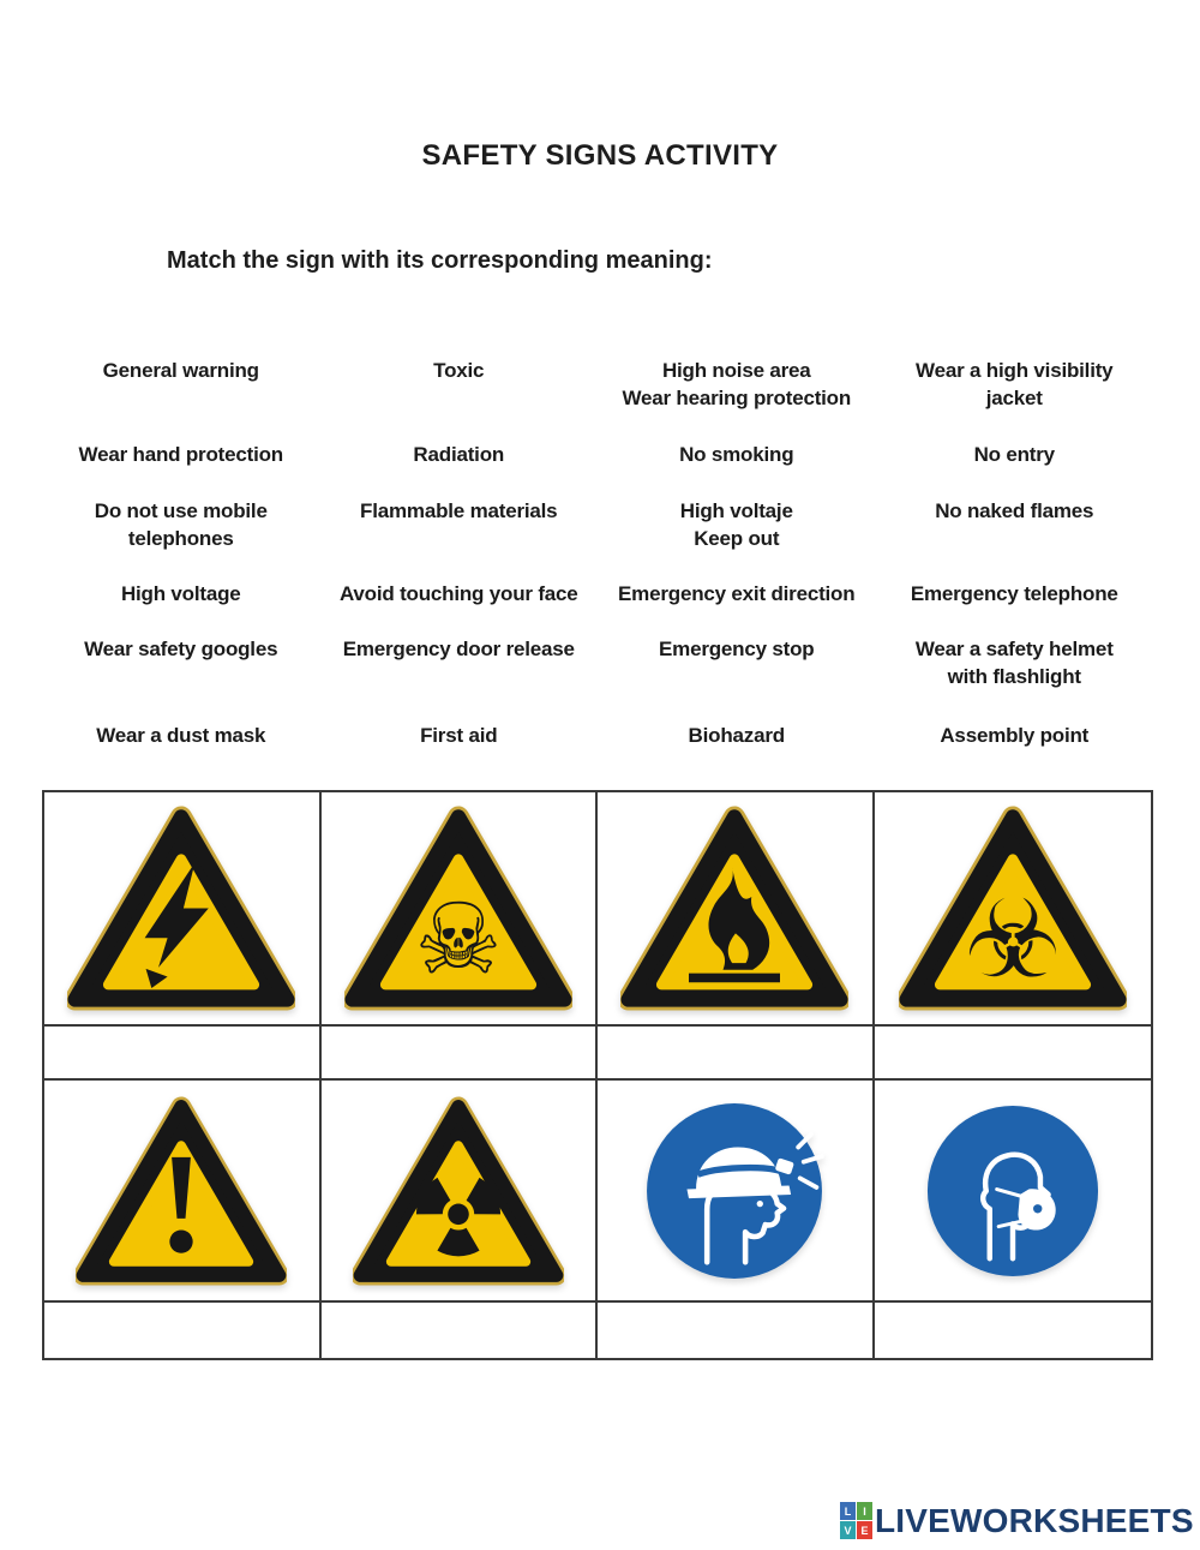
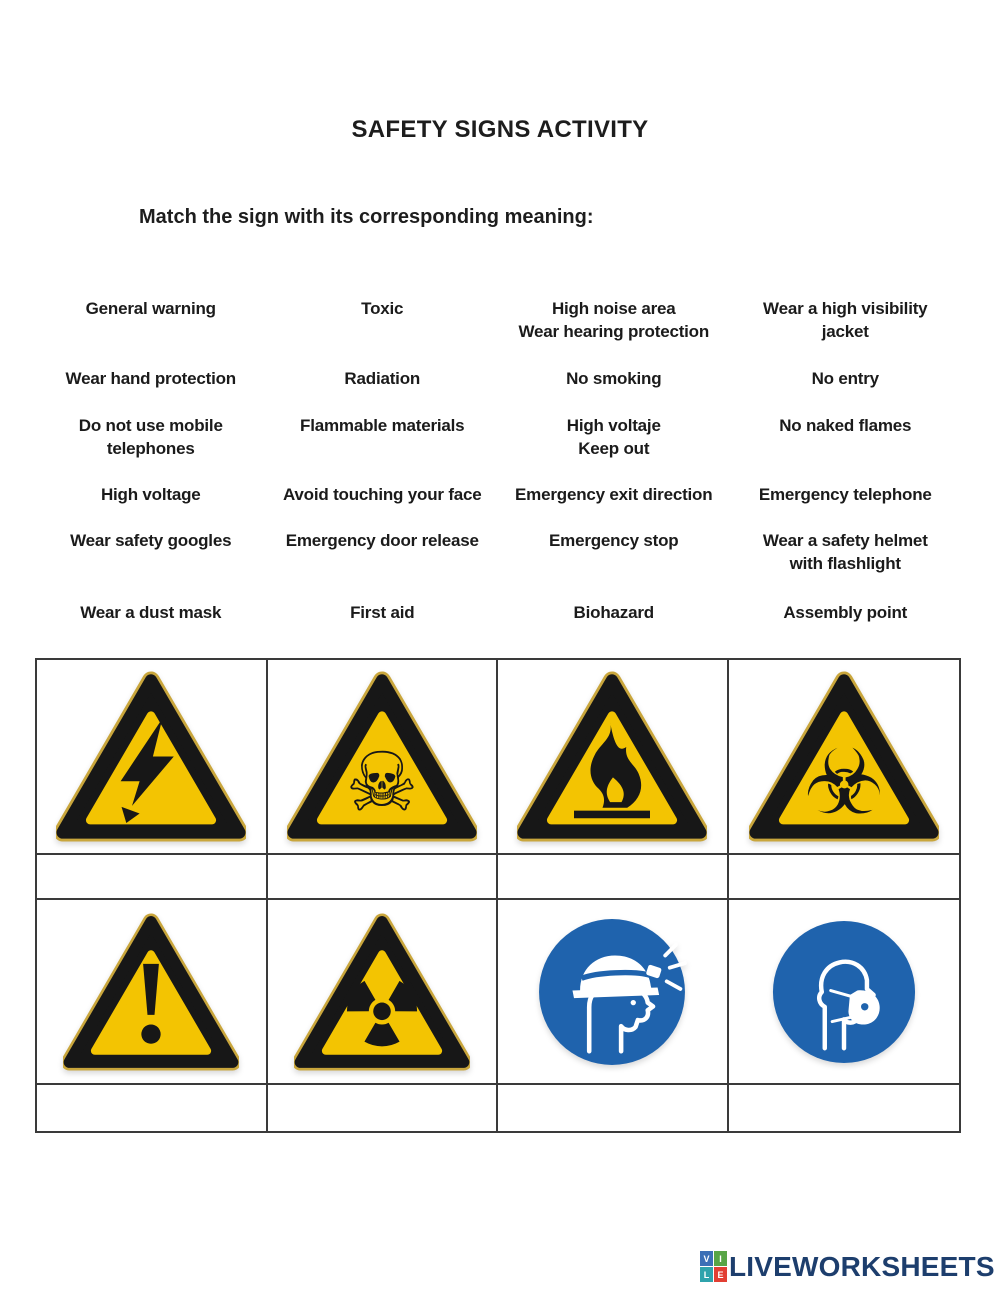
  SAFETY SIGNS ACTIVITY
  Match the sign with its corresponding meaning:
  General warning
  Toxic
  High noise area
  Wear hearing protection
  Wear a high visibility
  jacket
  Wear hand protection
  Radiation
  No smoking
  No entry
  Do not use mobile
  telephones
  Flammable materials
  High voltaje
  Keep out
  No naked flames
  High voltage
  Avoid touching your face
  Emergency exit direction
  Emergency telephone
  Wear safety googles
  Emergency door release
  Emergency stop
  Wear a safety helmet
  with flashlight
  Wear a dust mask
  First aid
  Biohazard
  Assembly point
  ☠
  ☣
- L
+ V
  I
- V
+ L
  E
  LIVEWORKSHEETS
